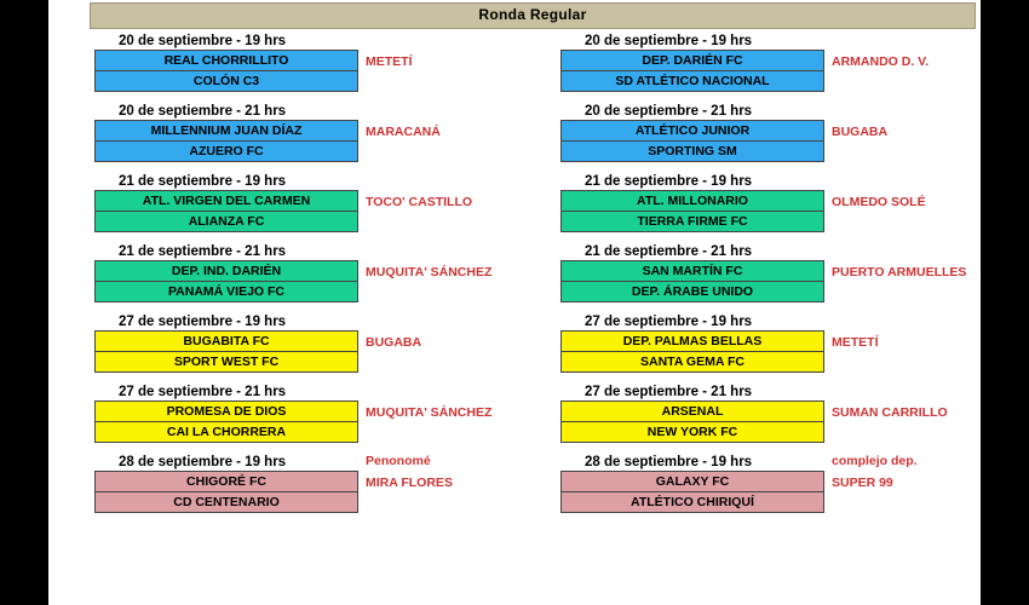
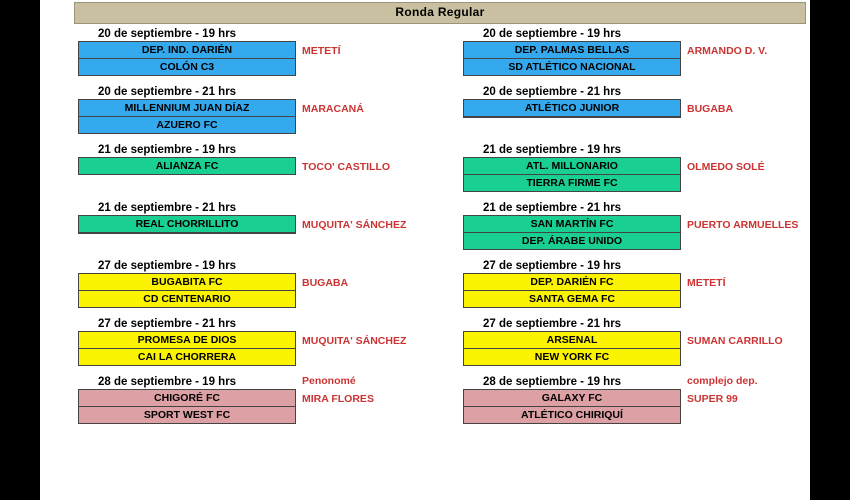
  Ronda Regular
  20 de septiembre - 19 hrs
- REAL CHORRILLITO
+ DEP. IND. DARIÉN
  COLÓN C3
  METETÍ
  20 de septiembre - 21 hrs
  MILLENNIUM JUAN DÍAZ
  AZUERO FC
  MARACANÁ
  21 de septiembre - 19 hrs
- ATL. VIRGEN DEL CARMEN
  ALIANZA FC
  TOCO' CASTILLO
  21 de septiembre - 21 hrs
- DEP. IND. DARIÉN
+ REAL CHORRILLITO
- PANAMÁ VIEJO FC
  MUQUITA' SÁNCHEZ
  27 de septiembre - 19 hrs
  BUGABITA FC
- SPORT WEST FC
+ CD CENTENARIO
  BUGABA
  27 de septiembre - 21 hrs
  PROMESA DE DIOS
  CAI LA CHORRERA
  MUQUITA' SÁNCHEZ
  28 de septiembre - 19 hrs
  CHIGORÉ FC
- CD CENTENARIO
+ SPORT WEST FC
  Penonomé
  MIRA FLORES
  20 de septiembre - 19 hrs
- DEP. DARIÉN FC
+ DEP. PALMAS BELLAS
  SD ATLÉTICO NACIONAL
  ARMANDO D. V.
  20 de septiembre - 21 hrs
  ATLÉTICO JUNIOR
- SPORTING SM
  BUGABA
  21 de septiembre - 19 hrs
  ATL. MILLONARIO
  TIERRA FIRME FC
  OLMEDO SOLÉ
  21 de septiembre - 21 hrs
  SAN MARTÍN FC
  DEP. ÁRABE UNIDO
  PUERTO ARMUELLES
  27 de septiembre - 19 hrs
- DEP. PALMAS BELLAS
+ DEP. DARIÉN FC
  SANTA GEMA FC
  METETÍ
  27 de septiembre - 21 hrs
  ARSENAL
  NEW YORK FC
  SUMAN CARRILLO
  28 de septiembre - 19 hrs
  GALAXY FC
  ATLÉTICO CHIRIQUÍ
  complejo dep.
  SUPER 99
